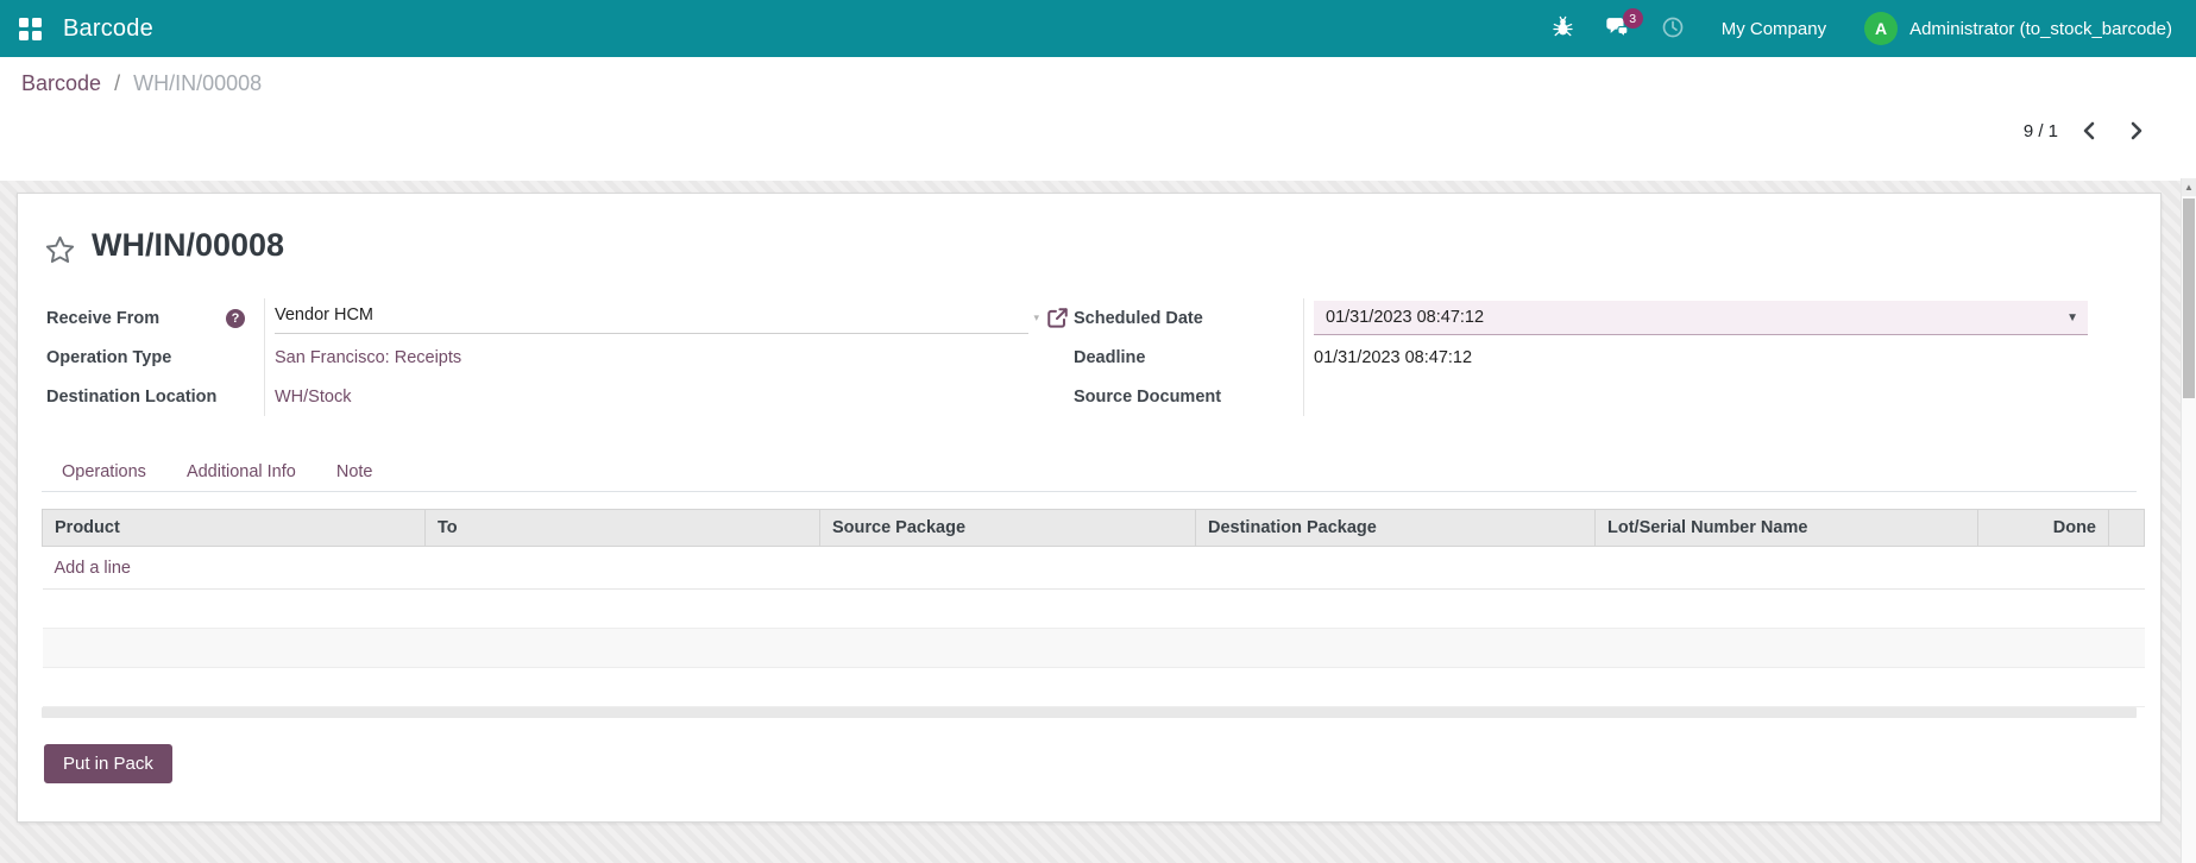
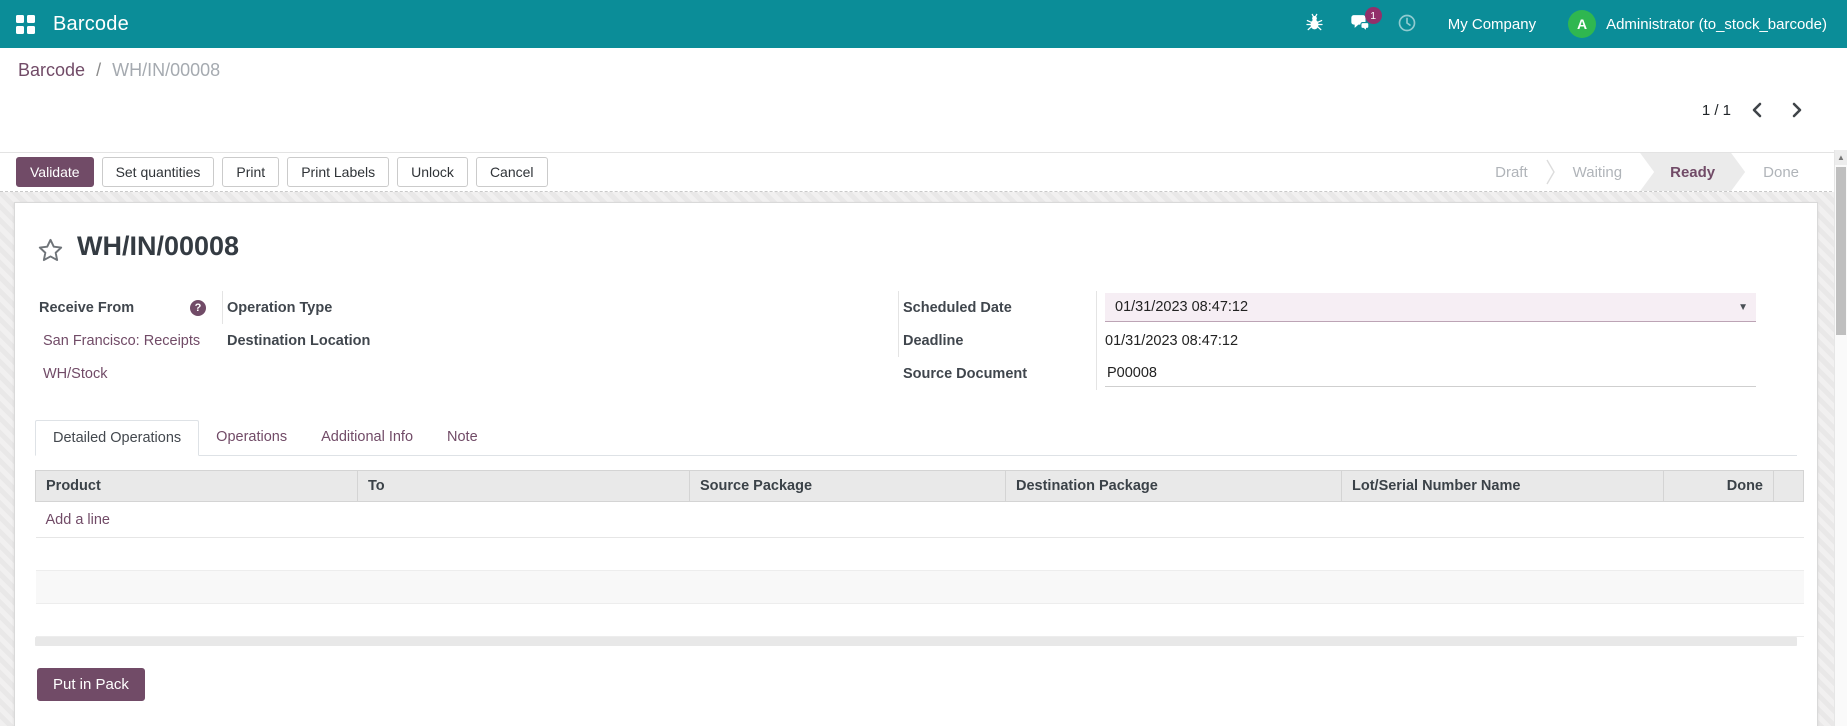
  Barcode
- 3
+ 1
  My Company
  A
  Administrator (to_stock_barcode)
  Barcode / WH/IN/00008
- 9 / 1
+ 1 / 1
+ Validate
+ Set quantities
+ Print
+ Print Labels
+ Unlock
+ Cancel
+ Draft
+ Waiting
+ Ready
+ Done
  WH/IN/00008
  Receive From
  ?
- Vendor HCM
- ▾
  Operation Type
  San Francisco: Receipts
  Destination Location
  WH/Stock
  Scheduled Date
  01/31/2023 08:47:12
  ▼
  Deadline
  01/31/2023 08:47:12
  Source Document
+ P00008
+ Detailed Operations
  Operations
  Additional Info
  Note
  Product	To	Source Package	Destination Package	Lot/Serial Number Name	Done
  Add a line
  Put in Pack
  ▲
